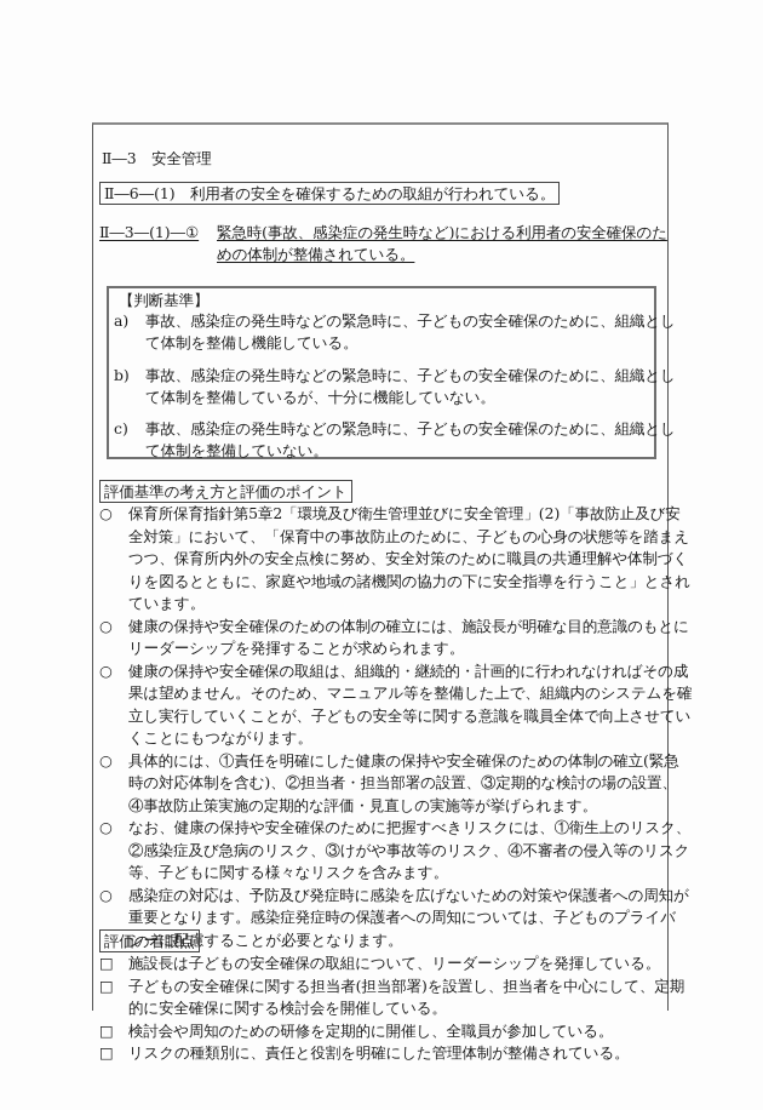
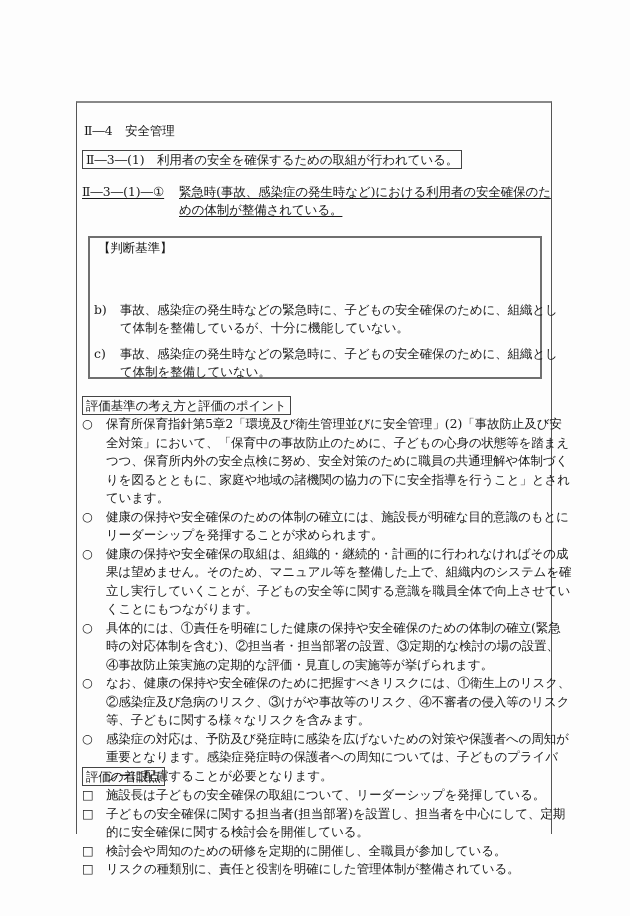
- Ⅱ―3 安全管理
+ Ⅱ―4 安全管理
- Ⅱ―6―(1) 利用者の安全を確保するための取組が行われている。
+ Ⅱ―3―(1) 利用者の安全を確保するための取組が行われている。
  Ⅱ―3―(1)―① 緊急時(事故、感染症の発生時など)における利用者の安全確保のた
  めの体制が整備されている。
  【判断基準】
- a) 事故、感染症の発生時などの緊急時に、子どもの安全確保のために、組織とし
- て体制を整備し機能している。
  b) 事故、感染症の発生時などの緊急時に、子どもの安全確保のために、組織とし
  て体制を整備しているが、十分に機能していない。
  c) 事故、感染症の発生時などの緊急時に、子どもの安全確保のために、組織とし
  て体制を整備していない。
  評価基準の考え方と評価のポイント
  ○
  保育所保育指針第5章2「環境及び衛生管理並びに安全管理」(2)「事故防止及び安
  全対策」において、「保育中の事故防止のために、子どもの心身の状態等を踏まえ
  つつ、保育所内外の安全点検に努め、安全対策のために職員の共通理解や体制づく
  りを図るとともに、家庭や地域の諸機関の協力の下に安全指導を行うこと」とされ
  ています。
  ○
  健康の保持や安全確保のための体制の確立には、施設長が明確な目的意識のもとに
  リーダーシップを発揮することが求められます。
  ○
  健康の保持や安全確保の取組は、組織的・継続的・計画的に行われなければその成
  果は望めません。そのため、マニュアル等を整備した上で、組織内のシステムを確
  立し実行していくことが、子どもの安全等に関する意識を職員全体で向上させてい
  くことにもつながります。
  ○
  具体的には、①責任を明確にした健康の保持や安全確保のための体制の確立(緊急
  時の対応体制を含む)、②担当者・担当部署の設置、③定期的な検討の場の設置、
  ④事故防止策実施の定期的な評価・見直しの実施等が挙げられます。
  ○
  なお、健康の保持や安全確保のために把握すべきリスクには、①衛生上のリスク、
  ②感染症及び急病のリスク、③けがや事故等のリスク、④不審者の侵入等のリスク
  等、子どもに関する様々なリスクを含みます。
  ○
  感染症の対応は、予防及び発症時に感染を広げないための対策や保護者への周知が
  重要となります。感染症発症時の保護者への周知については、子どものプライバ
  シーに配慮することが必要となります。
  評価の着眼点
  □
  施設長は子どもの安全確保の取組について、リーダーシップを発揮している。
  □
  子どもの安全確保に関する担当者(担当部署)を設置し、担当者を中心にして、定期
  的に安全確保に関する検討会を開催している。
  □
  検討会や周知のための研修を定期的に開催し、全職員が参加している。
  □
  リスクの種類別に、責任と役割を明確にした管理体制が整備されている。
